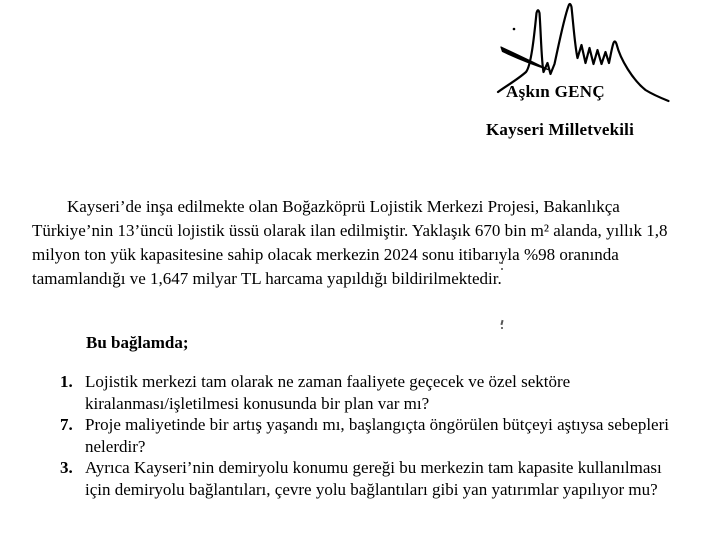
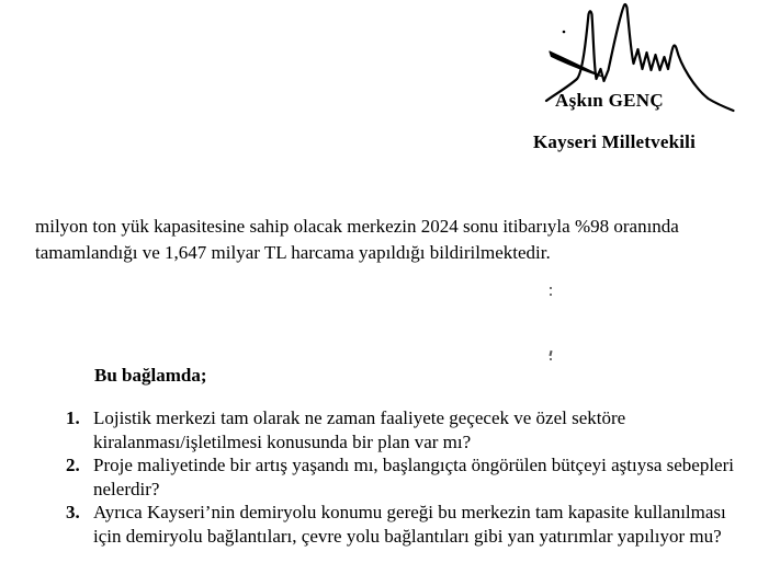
  Aşkın GENÇ
  Kayseri Milletvekili
- Kayseri’de inşa edilmekte olan Boğazköprü Lojistik Merkezi Projesi, Bakanlıkça
- Türkiye’nin 13’üncü lojistik üssü olarak ilan edilmiştir. Yaklaşık 670 bin m² alanda, yıllık 1,8
  milyon ton yük kapasitesine sahip olacak merkezin 2024 sonu itibarıyla %98 oranında
  tamamlandığı ve 1,647 milyar TL harcama yapıldığı bildirilmektedir.
  Bu bağlamda;
  1.
  Lojistik merkezi tam olarak ne zaman faaliyete geçecek ve özel sektöre
  kiralanması/işletilmesi konusunda bir plan var mı?
- 7.
+ 2.
  Proje maliyetinde bir artış yaşandı mı, başlangıçta öngörülen bütçeyi aştıysa sebepleri
  nelerdir?
  3.
  Ayrıca Kayseri’nin demiryolu konumu gereği bu merkezin tam kapasite kullanılması
  için demiryolu bağlantıları, çevre yolu bağlantıları gibi yan yatırımlar yapılıyor mu?
